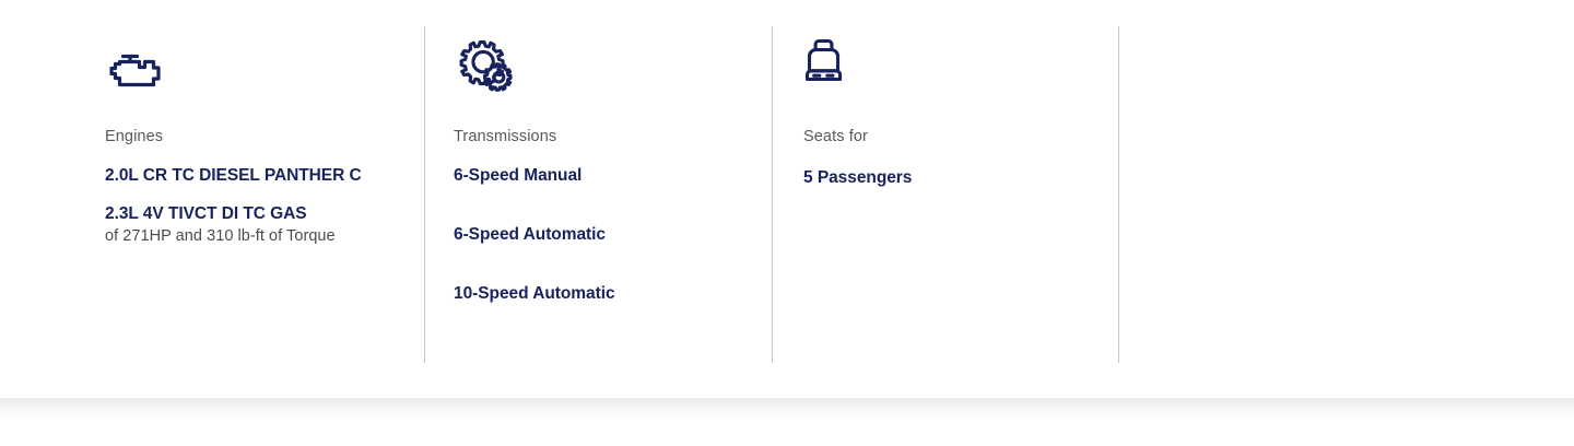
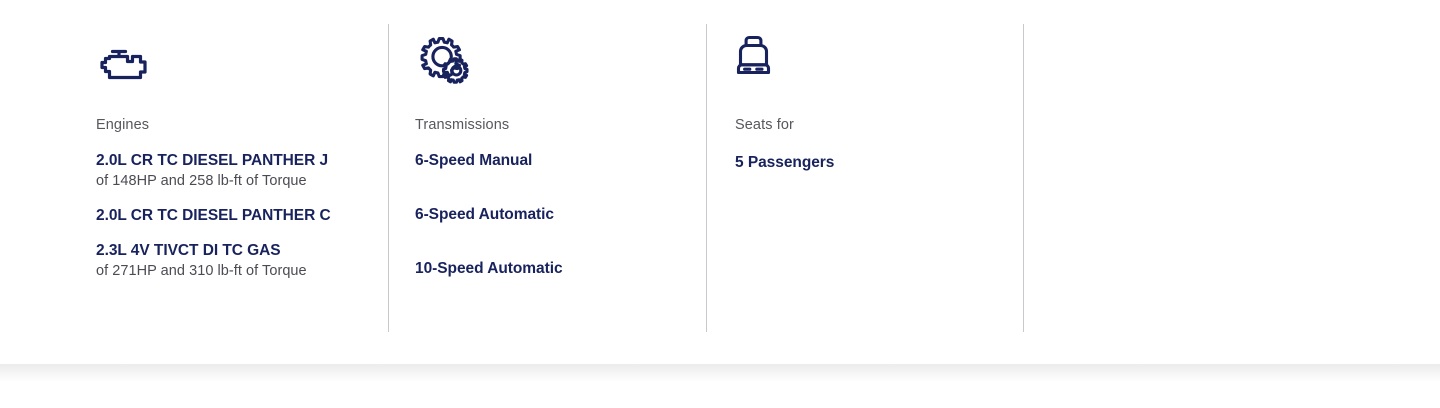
  Engines
+ 2.0L CR TC DIESEL PANTHER J
+ of 148HP and 258 lb-ft of Torque
  2.0L CR TC DIESEL PANTHER C
  2.3L 4V TIVCT DI TC GAS
  of 271HP and 310 lb-ft of Torque
  Transmissions
  6-Speed Manual
  6-Speed Automatic
  10-Speed Automatic
  Seats for
  5 Passengers
